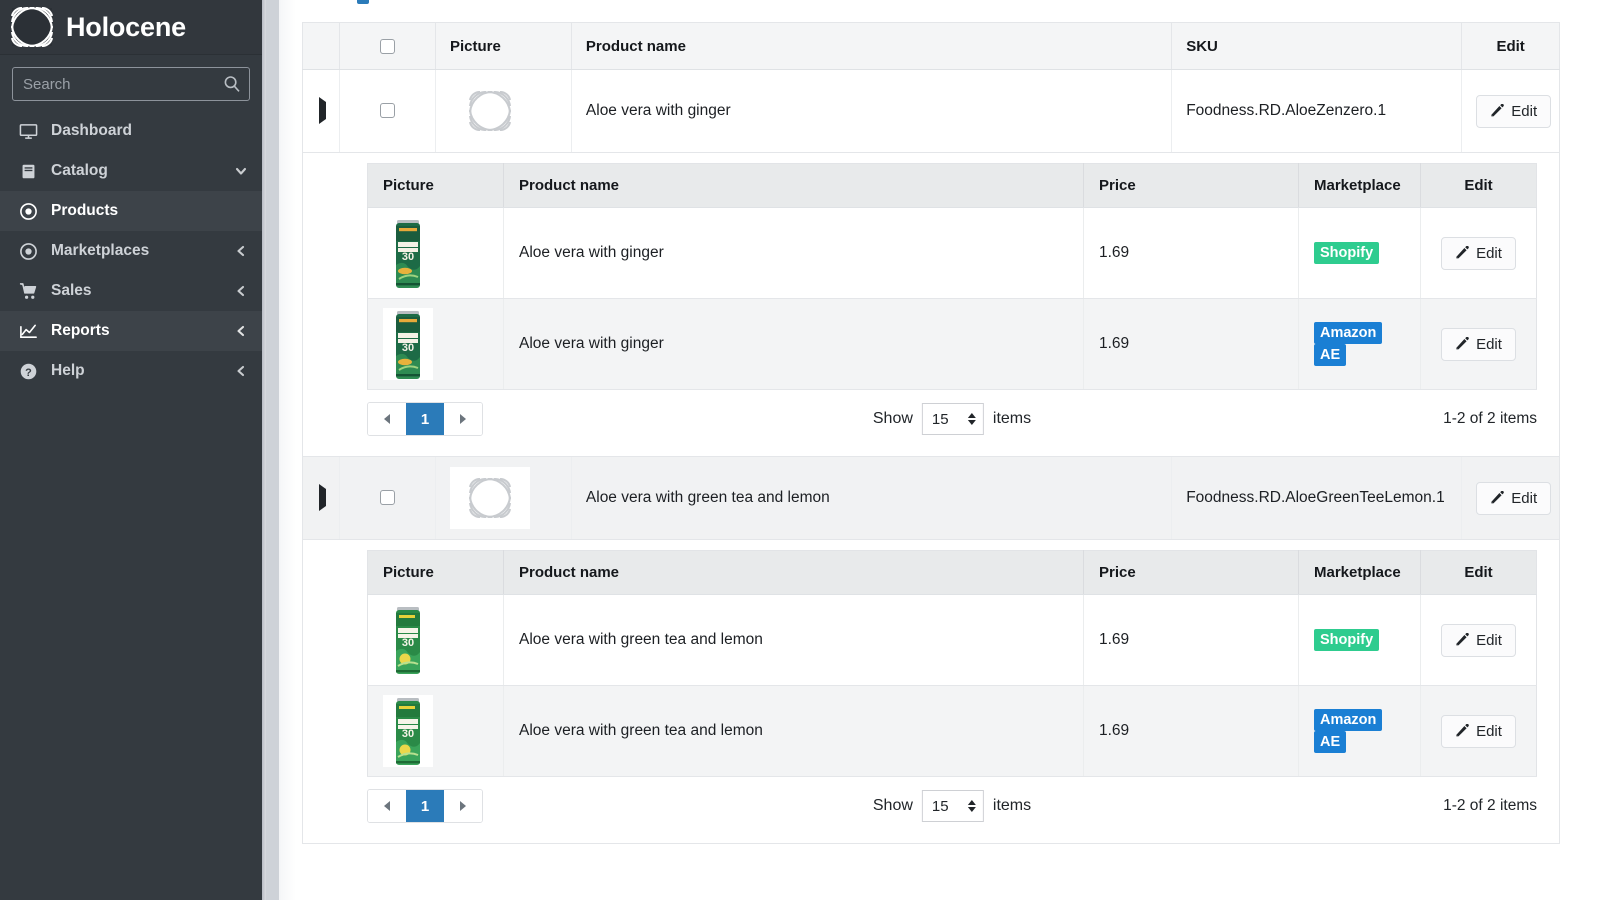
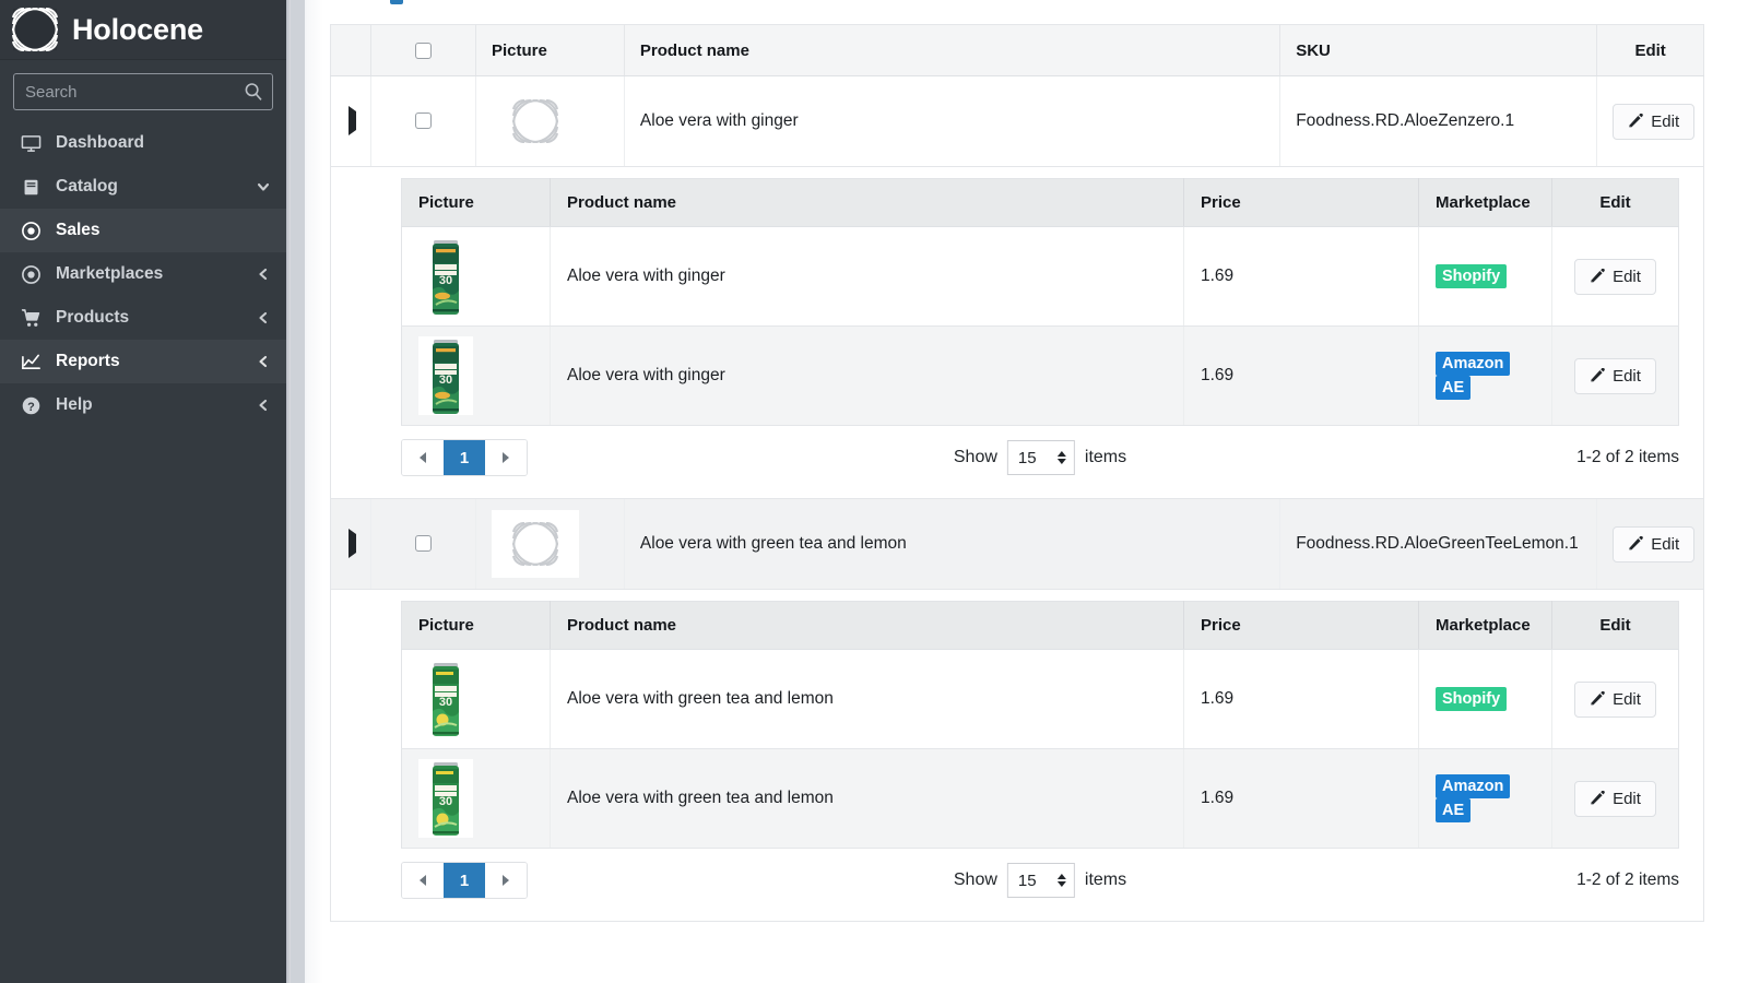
  Holocene
  Search
  Dashboard
  Catalog
- Products
+ Sales
  Marketplaces
- Sales
+ Products
  Reports
  ?
  Help
  		Picture	Product name	SKU	Edit
  			Aloe vera with ginger	Foodness.RD.AloeZenzero.1	Edit
  Picture	Product name	Price	Marketplace	Edit
  	Aloe vera with ginger	1.69	Shopify	Edit
  	Aloe vera with ginger	1.69	Amazon AE	Edit
  1 Show 15 items 1-2 of 2 items
  			Aloe vera with green tea and lemon	Foodness.RD.AloeGreenTeeLemon.1	Edit
  Picture	Product name	Price	Marketplace	Edit
  	Aloe vera with green tea and lemon	1.69	Shopify	Edit
  	Aloe vera with green tea and lemon	1.69	Amazon AE	Edit
  1 Show 15 items 1-2 of 2 items
